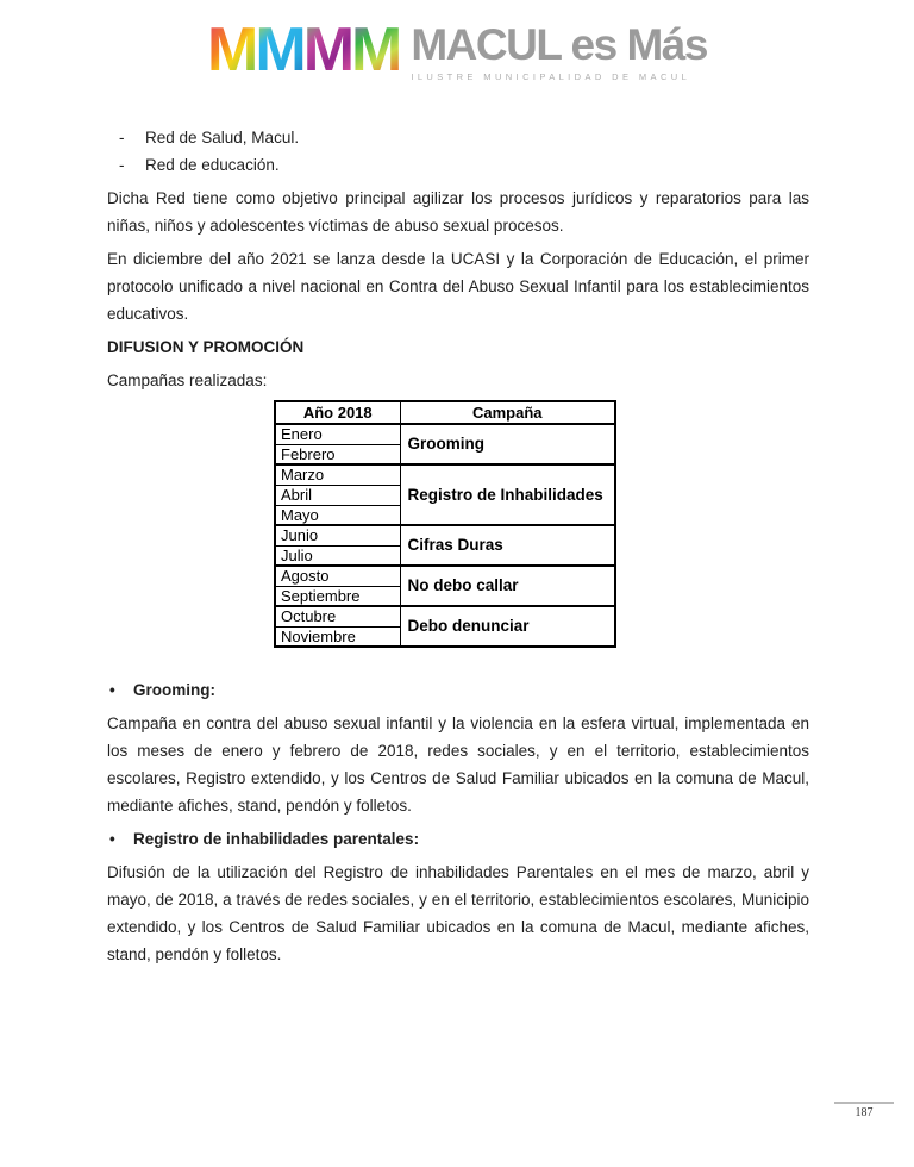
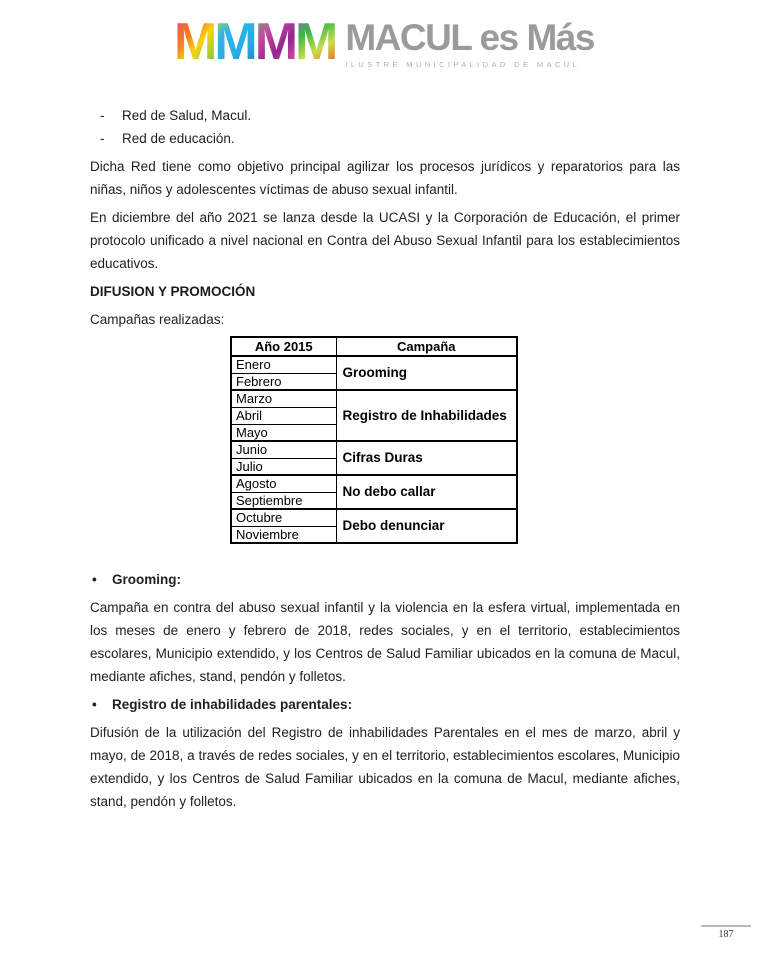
  M
  M
  M
  M
  MACUL es Más
  ILUSTRE MUNICIPALIDAD DE MACUL
  -
  Red de Salud, Macul.
  -
  Red de educación.
- Dicha Red tiene como objetivo principal agilizar los procesos jurídicos y reparatorios para las niñas, niños y adolescentes víctimas de abuso sexual procesos.
+ Dicha Red tiene como objetivo principal agilizar los procesos jurídicos y reparatorios para las niñas, niños y adolescentes víctimas de abuso sexual infantil.
  En diciembre del año 2021 se lanza desde la UCASI y la Corporación de Educación, el primer protocolo unificado a nivel nacional en Contra del Abuso Sexual Infantil para los establecimientos educativos.
  DIFUSION Y PROMOCIÓN
  Campañas realizadas:
- Año 2018	Campaña
+ Año 2015	Campaña
  Enero	Grooming
  Febrero
  Marzo	Registro de Inhabilidades
  Abril
  Mayo
  Junio	Cifras Duras
  Julio
  Agosto	No debo callar
  Septiembre
  Octubre	Debo denunciar
  Noviembre
  •
  Grooming:
- Campaña en contra del abuso sexual infantil y la violencia en la esfera virtual, implementada en los meses de enero y febrero de 2018, redes sociales, y en el territorio, establecimientos escolares, Registro extendido, y los Centros de Salud Familiar ubicados en la comuna de Macul, mediante afiches, stand, pendón y folletos.
+ Campaña en contra del abuso sexual infantil y la violencia en la esfera virtual, implementada en los meses de enero y febrero de 2018, redes sociales, y en el territorio, establecimientos escolares, Municipio extendido, y los Centros de Salud Familiar ubicados en la comuna de Macul, mediante afiches, stand, pendón y folletos.
  •
  Registro de inhabilidades parentales:
  Difusión de la utilización del Registro de inhabilidades Parentales en el mes de marzo, abril y mayo, de 2018, a través de redes sociales, y en el territorio, establecimientos escolares, Municipio extendido, y los Centros de Salud Familiar ubicados en la comuna de Macul, mediante afiches, stand, pendón y folletos.
  187
